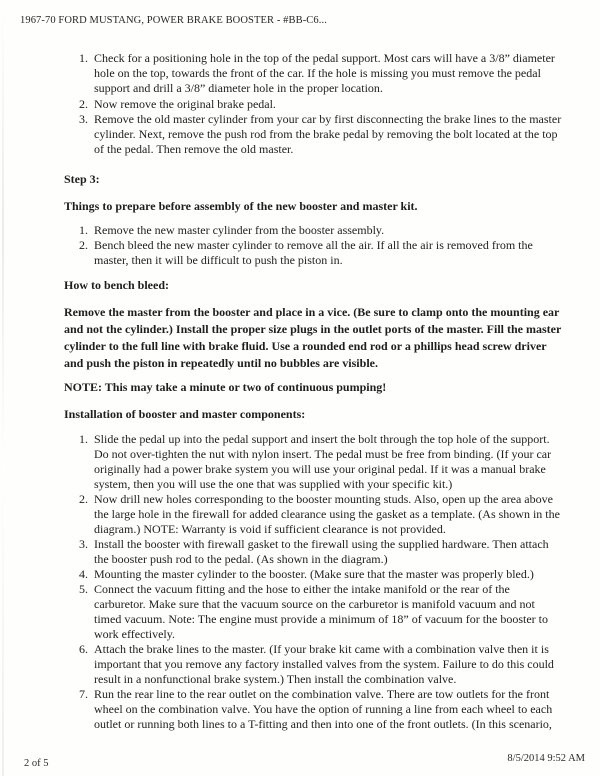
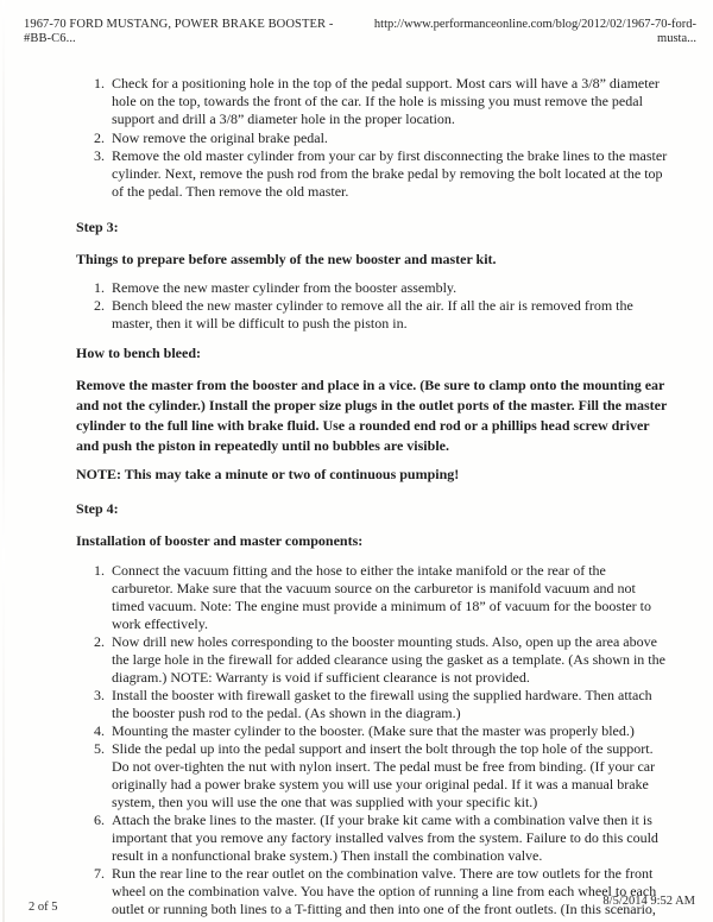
  1967-70 FORD MUSTANG, POWER BRAKE BOOSTER - #BB-C6...
+ http://www.performanceonline.com/blog/2012/02/1967-70-ford-musta...
  Check for a positioning hole in the top of the pedal support. Most cars will have a 3/8” diameter hole on the top, towards the front of the car. If the hole is missing you must remove the pedal support and drill a 3/8” diameter hole in the proper location.
  Now remove the original brake pedal.
  Remove the old master cylinder from your car by first disconnecting the brake lines to the master cylinder. Next, remove the push rod from the brake pedal by removing the bolt located at the top of the pedal. Then remove the old master.
  Step 3:
  Things to prepare before assembly of the new booster and master kit.
  Remove the new master cylinder from the booster assembly.
  Bench bleed the new master cylinder to remove all the air. If all the air is removed from the master, then it will be difficult to push the piston in.
  How to bench bleed:
  Remove the master from the booster and place in a vice. (Be sure to clamp onto the mounting ear and not the cylinder.) Install the proper size plugs in the outlet ports of the master. Fill the master cylinder to the full line with brake fluid. Use a rounded end rod or a phillips head screw driver and push the piston in repeatedly until no bubbles are visible.
  NOTE: This may take a minute or two of continuous pumping!
+ Step 4:
  Installation of booster and master components:
- Slide the pedal up into the pedal support and insert the bolt through the top hole of the support. Do not over-tighten the nut with nylon insert. The pedal must be free from binding. (If your car originally had a power brake system you will use your original pedal. If it was a manual brake system, then you will use the one that was supplied with your specific kit.)
+ Connect the vacuum fitting and the hose to either the intake manifold or the rear of the carburetor. Make sure that the vacuum source on the carburetor is manifold vacuum and not timed vacuum. Note: The engine must provide a minimum of 18” of vacuum for the booster to work effectively.
  Now drill new holes corresponding to the booster mounting studs. Also, open up the area above the large hole in the firewall for added clearance using the gasket as a template. (As shown in the diagram.) NOTE: Warranty is void if sufficient clearance is not provided.
  Install the booster with firewall gasket to the firewall using the supplied hardware. Then attach the booster push rod to the pedal. (As shown in the diagram.)
  Mounting the master cylinder to the booster. (Make sure that the master was properly bled.)
- Connect the vacuum fitting and the hose to either the intake manifold or the rear of the carburetor. Make sure that the vacuum source on the carburetor is manifold vacuum and not timed vacuum. Note: The engine must provide a minimum of 18” of vacuum for the booster to work effectively.
+ Slide the pedal up into the pedal support and insert the bolt through the top hole of the support. Do not over-tighten the nut with nylon insert. The pedal must be free from binding. (If your car originally had a power brake system you will use your original pedal. If it was a manual brake system, then you will use the one that was supplied with your specific kit.)
  Attach the brake lines to the master. (If your brake kit came with a combination valve then it is important that you remove any factory installed valves from the system. Failure to do this could result in a nonfunctional brake system.) Then install the combination valve.
  Run the rear line to the rear outlet on the combination valve. There are tow outlets for the front wheel on the combination valve. You have the option of running a line from each wheel to each outlet or running both lines to a T-fitting and then into one of the front outlets. (In this scenario,
  2 of 5
  8/5/2014 9:52 AM
